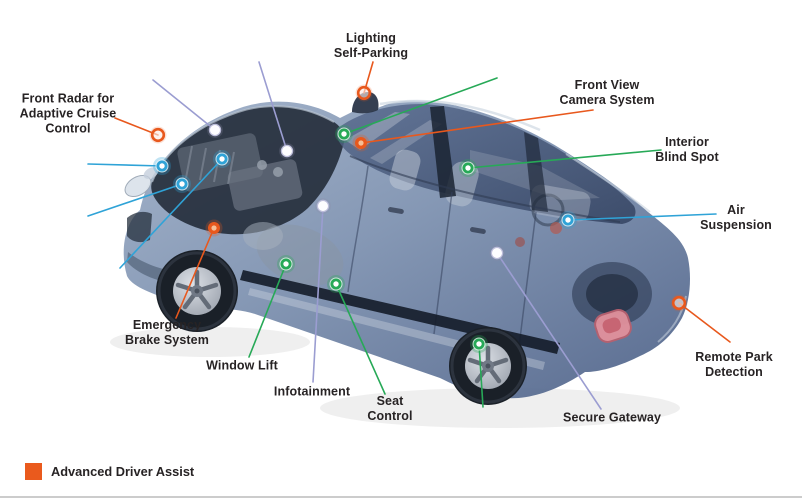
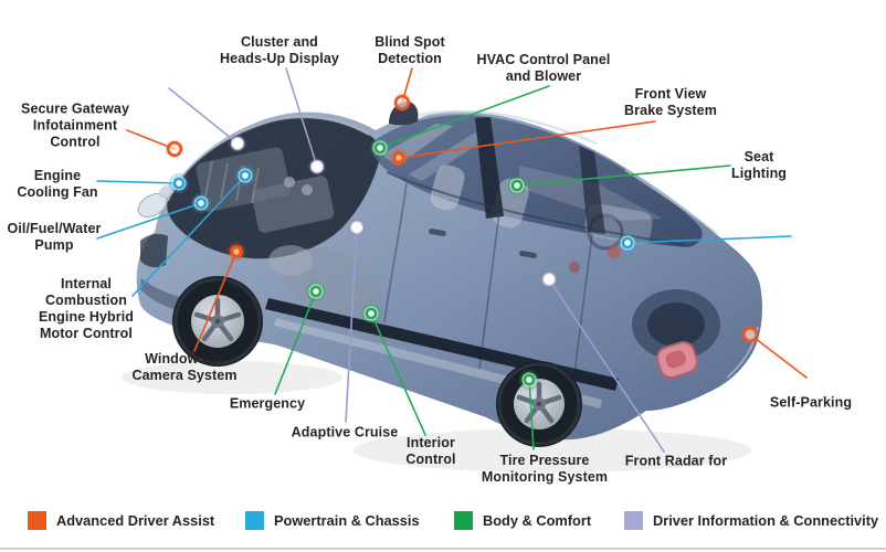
- Front Radar for
+ Secure Gateway
- Adaptive Cruise
+ Infotainment
  Control
+ Engine
+ Cooling Fan
+ Oil/Fuel/Water
+ Pump
+ Internal
+ Combustion
+ Engine Hybrid
+ Motor Control
- Emergency
+ Window Lift
- Brake System
+ Camera System
+ Cluster and
+ Heads-Up Display
- Lighting
+ Blind Spot
- Self-Parking
+ Detection
+ HVAC Control Panel
+ and Blower
  Front View
- Camera System
+ Brake System
- Interior
+ Seat
- Blind Spot
+ Lighting
- Air
- Suspension
- Remote Park
- Detection
+ Self-Parking
- Window Lift
+ Emergency
- Infotainment
+ Adaptive Cruise
- Seat
+ Interior
  Control
+ Tire Pressure
+ Monitoring System
- Secure Gateway
+ Front Radar for
  Advanced Driver Assist
+ Powertrain & Chassis
+ Body & Comfort
+ Driver Information & Connectivity
